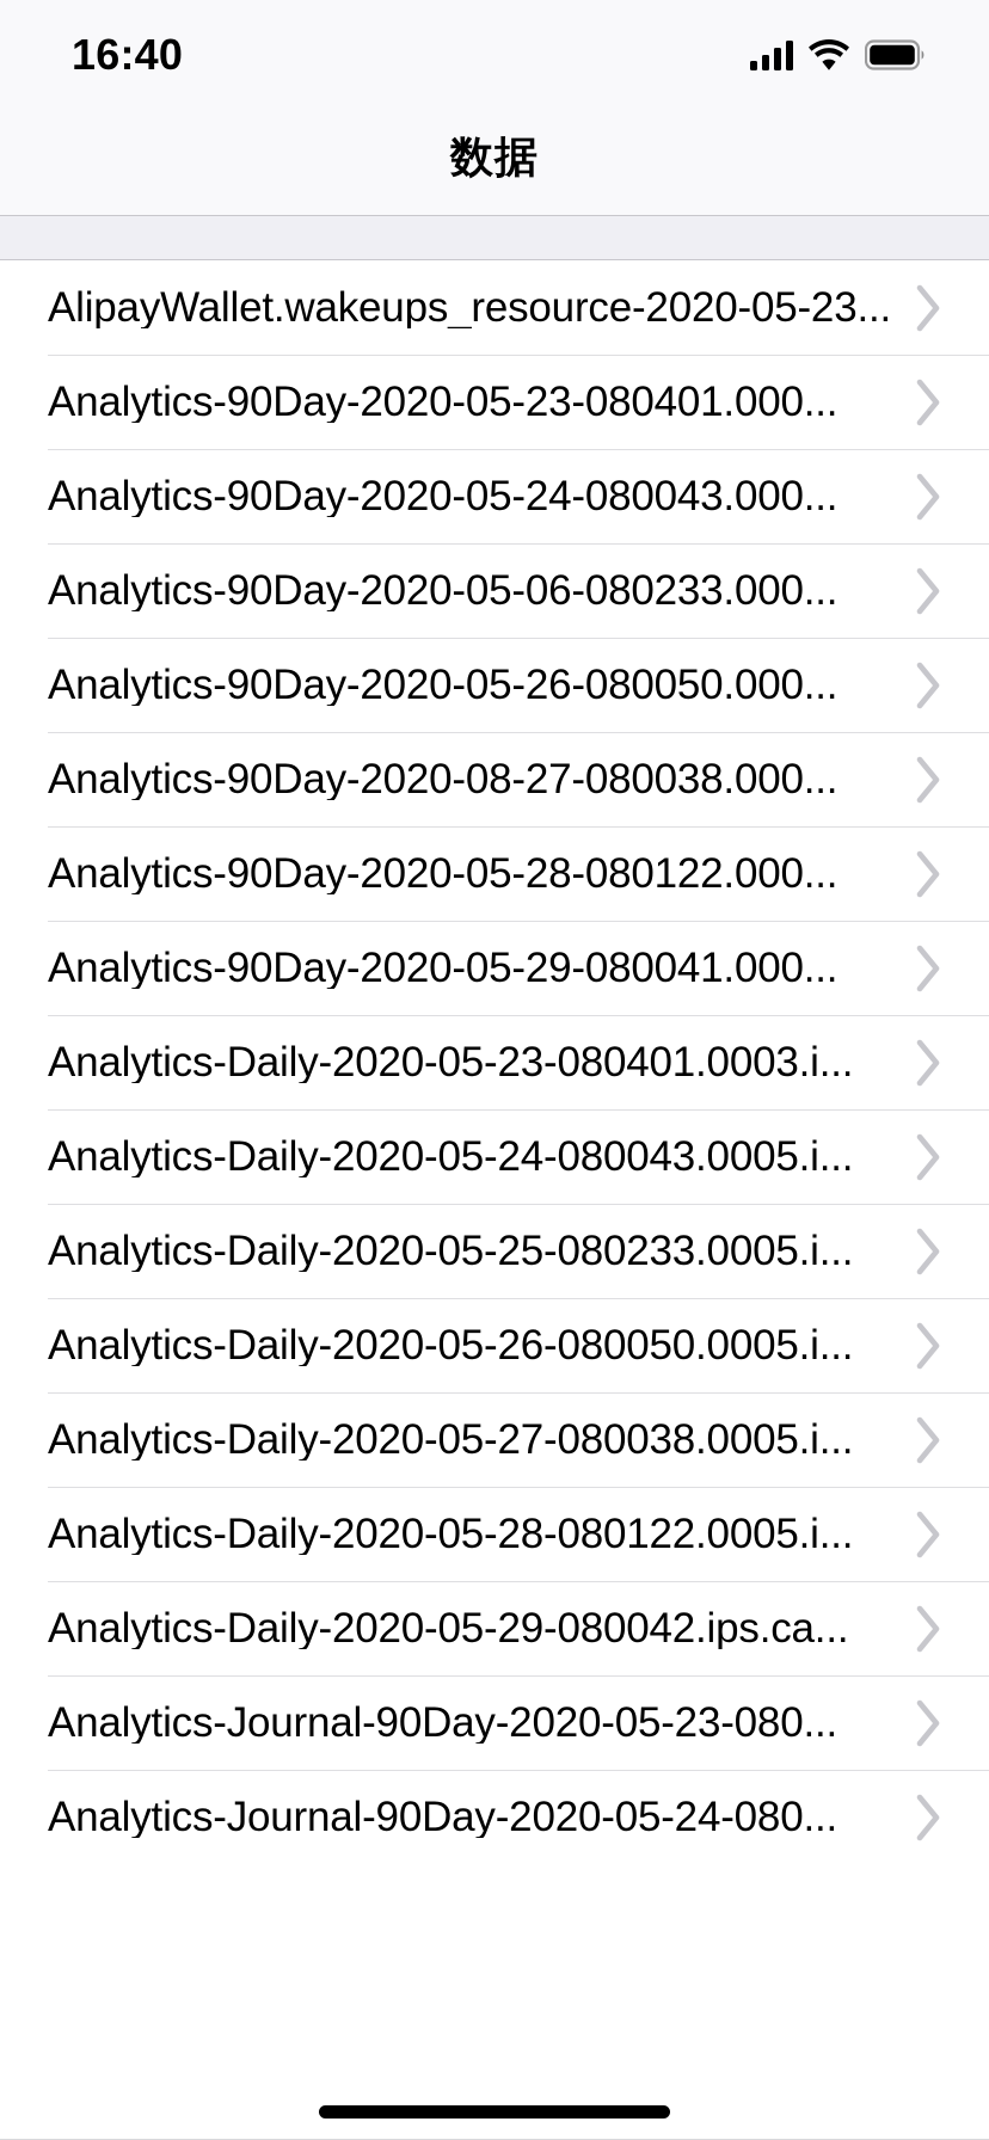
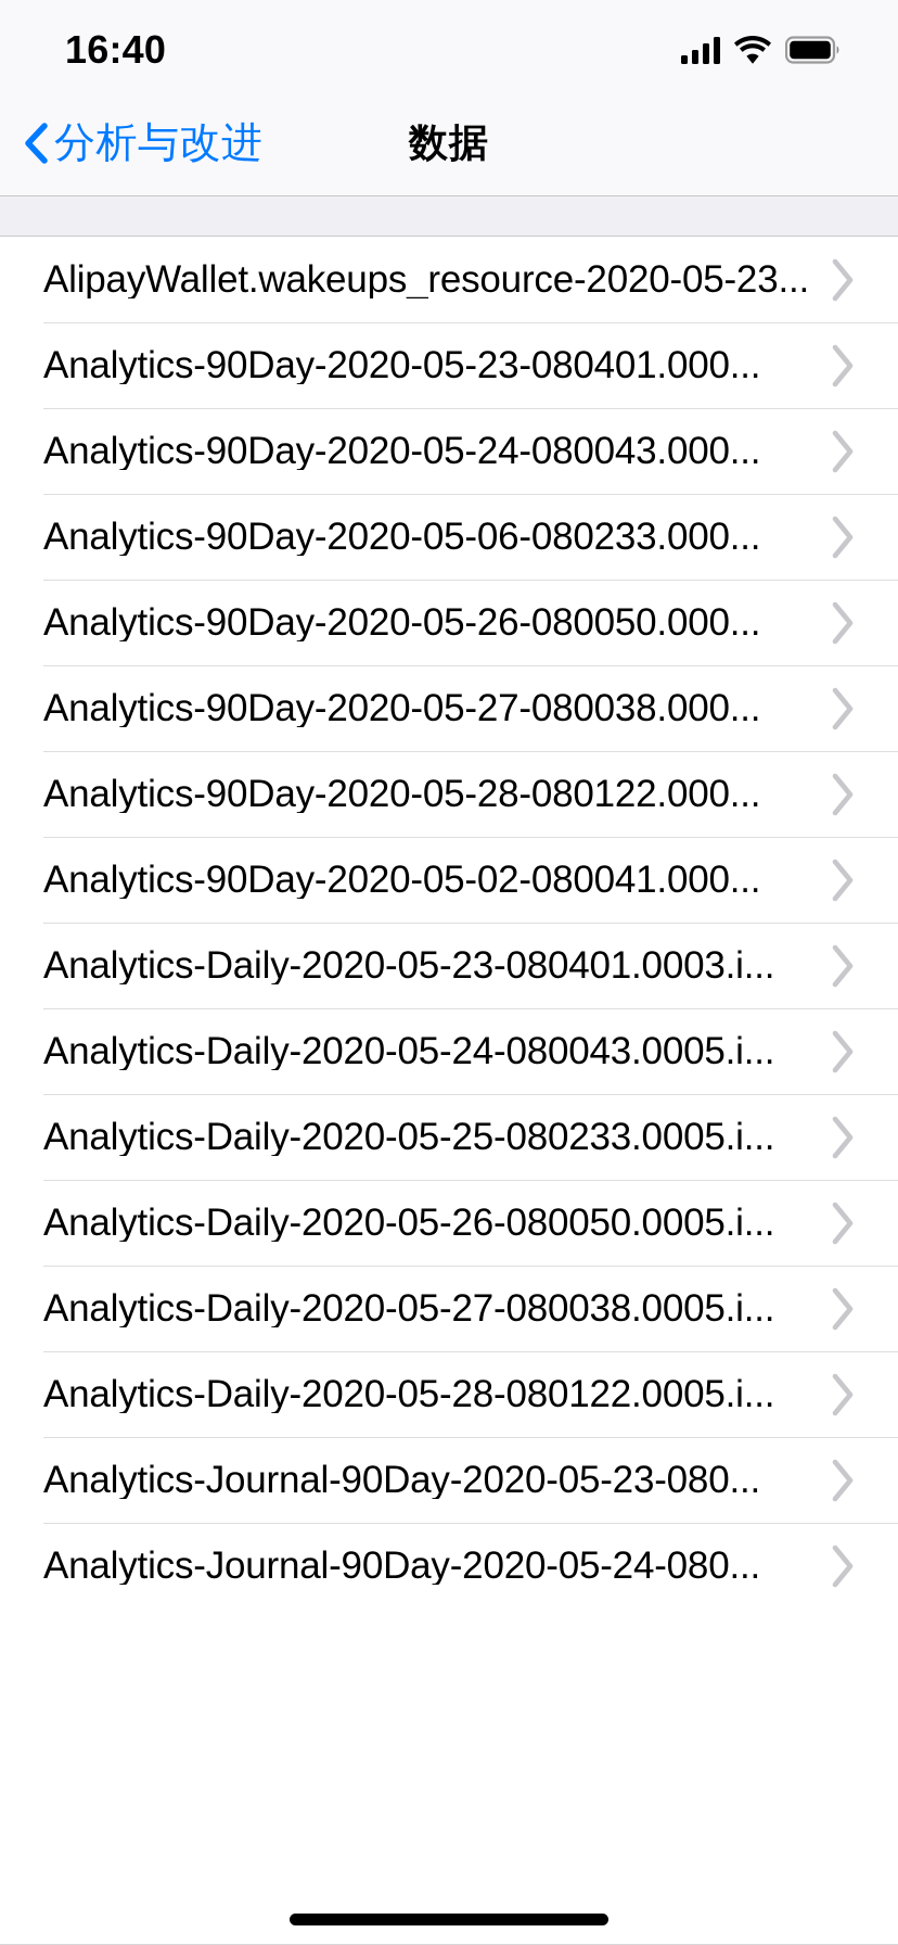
  16:40
+ 分析与改进
  数据
  AlipayWallet.wakeups_resource-2020-05-23...
  Analytics-90Day-2020-05-23-080401.000...
  Analytics-90Day-2020-05-24-080043.000...
  Analytics-90Day-2020-05-06-080233.000...
  Analytics-90Day-2020-05-26-080050.000...
- Analytics-90Day-2020-08-27-080038.000...
+ Analytics-90Day-2020-05-27-080038.000...
  Analytics-90Day-2020-05-28-080122.000...
- Analytics-90Day-2020-05-29-080041.000...
+ Analytics-90Day-2020-05-02-080041.000...
  Analytics-Daily-2020-05-23-080401.0003.i...
  Analytics-Daily-2020-05-24-080043.0005.i...
  Analytics-Daily-2020-05-25-080233.0005.i...
  Analytics-Daily-2020-05-26-080050.0005.i...
  Analytics-Daily-2020-05-27-080038.0005.i...
  Analytics-Daily-2020-05-28-080122.0005.i...
- Analytics-Daily-2020-05-29-080042.ips.ca...
  Analytics-Journal-90Day-2020-05-23-080...
  Analytics-Journal-90Day-2020-05-24-080...
